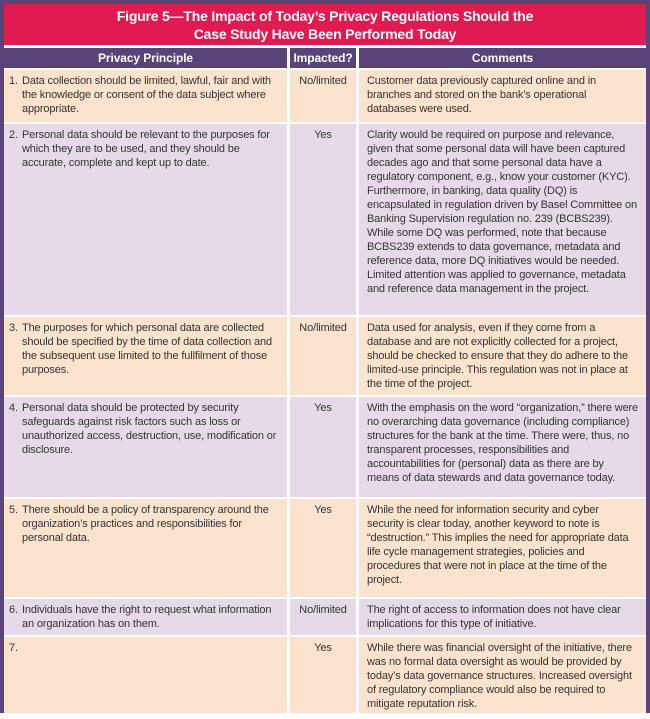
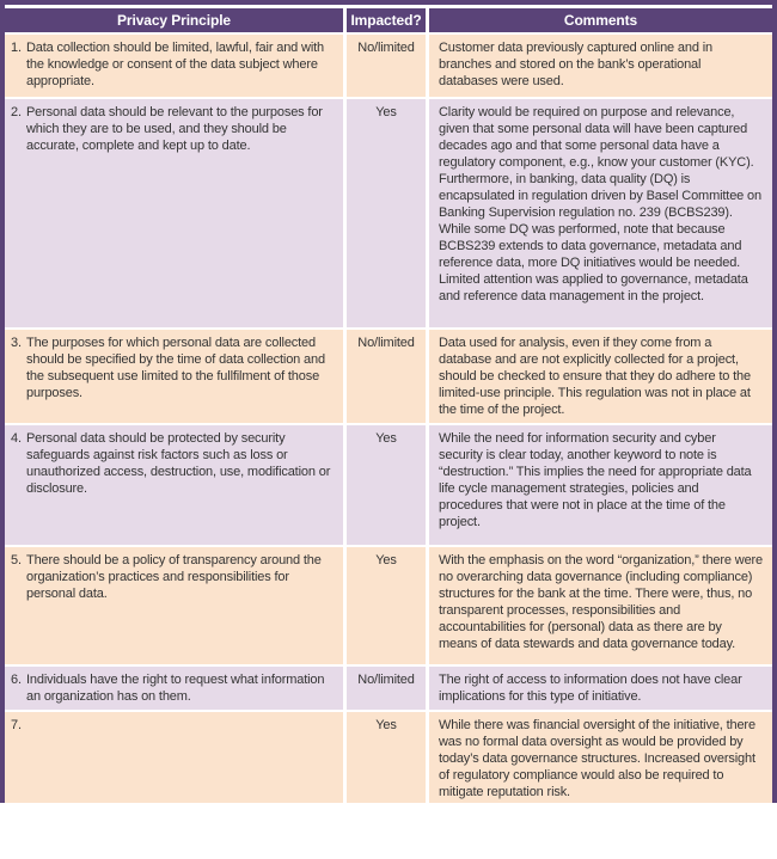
- Figure 5—The Impact of Today’s Privacy Regulations Should the
- Case Study Have Been Performed Today
  Privacy Principle
  Impacted?
  Comments
  1.
  Data collection should be limited, lawful, fair and with the knowledge or consent of the data subject where appropriate.
  No/limited
  Customer data previously captured online and in branches and stored on the bank’s operational databases were used.
  2.
  Personal data should be relevant to the purposes for which they are to be used, and they should be accurate, complete and kept up to date.
  Yes
  Clarity would be required on purpose and relevance, given that some personal data will have been captured decades ago and that some personal data have a regulatory component, e.g., know your customer (KYC). Furthermore, in banking, data quality (DQ) is encapsulated in regulation driven by Basel Committee on Banking Supervision regulation no. 239 (BCBS239). While some DQ was performed, note that because BCBS239 extends to data governance, metadata and reference data, more DQ initiatives would be needed. Limited attention was applied to governance, metadata and reference data management in the project.
  3.
  The purposes for which personal data are collected should be specified by the time of data collection and the subsequent use limited to the fullfilment of those purposes.
  No/limited
  Data used for analysis, even if they come from a database and are not explicitly collected for a project, should be checked to ensure that they do adhere to the limited-use principle. This regulation was not in place at the time of the project.
  4.
  Personal data should be protected by security safeguards against risk factors such as loss or unauthorized access, destruction, use, modification or disclosure.
  Yes
- With the emphasis on the word “organization,” there were no overarching data governance (including compliance) structures for the bank at the time. There were, thus, no transparent processes, responsibilities and accountabilities for (personal) data as there are by means of data stewards and data governance today.
+ While the need for information security and cyber security is clear today, another keyword to note is “destruction.” This implies the need for appropriate data life cycle management strategies, policies and procedures that were not in place at the time of the project.
  5.
  There should be a policy of transparency around the organization’s practices and responsibilities for personal data.
  Yes
- While the need for information security and cyber security is clear today, another keyword to note is “destruction.” This implies the need for appropriate data life cycle management strategies, policies and procedures that were not in place at the time of the project.
+ With the emphasis on the word “organization,” there were no overarching data governance (including compliance) structures for the bank at the time. There were, thus, no transparent processes, responsibilities and accountabilities for (personal) data as there are by means of data stewards and data governance today.
  6.
  Individuals have the right to request what information an organization has on them.
  No/limited
  The right of access to information does not have clear implications for this type of initiative.
  7.
  Yes
  While there was financial oversight of the initiative, there was no formal data oversight as would be provided by today’s data governance structures. Increased oversight of regulatory compliance would also be required to mitigate reputation risk.
